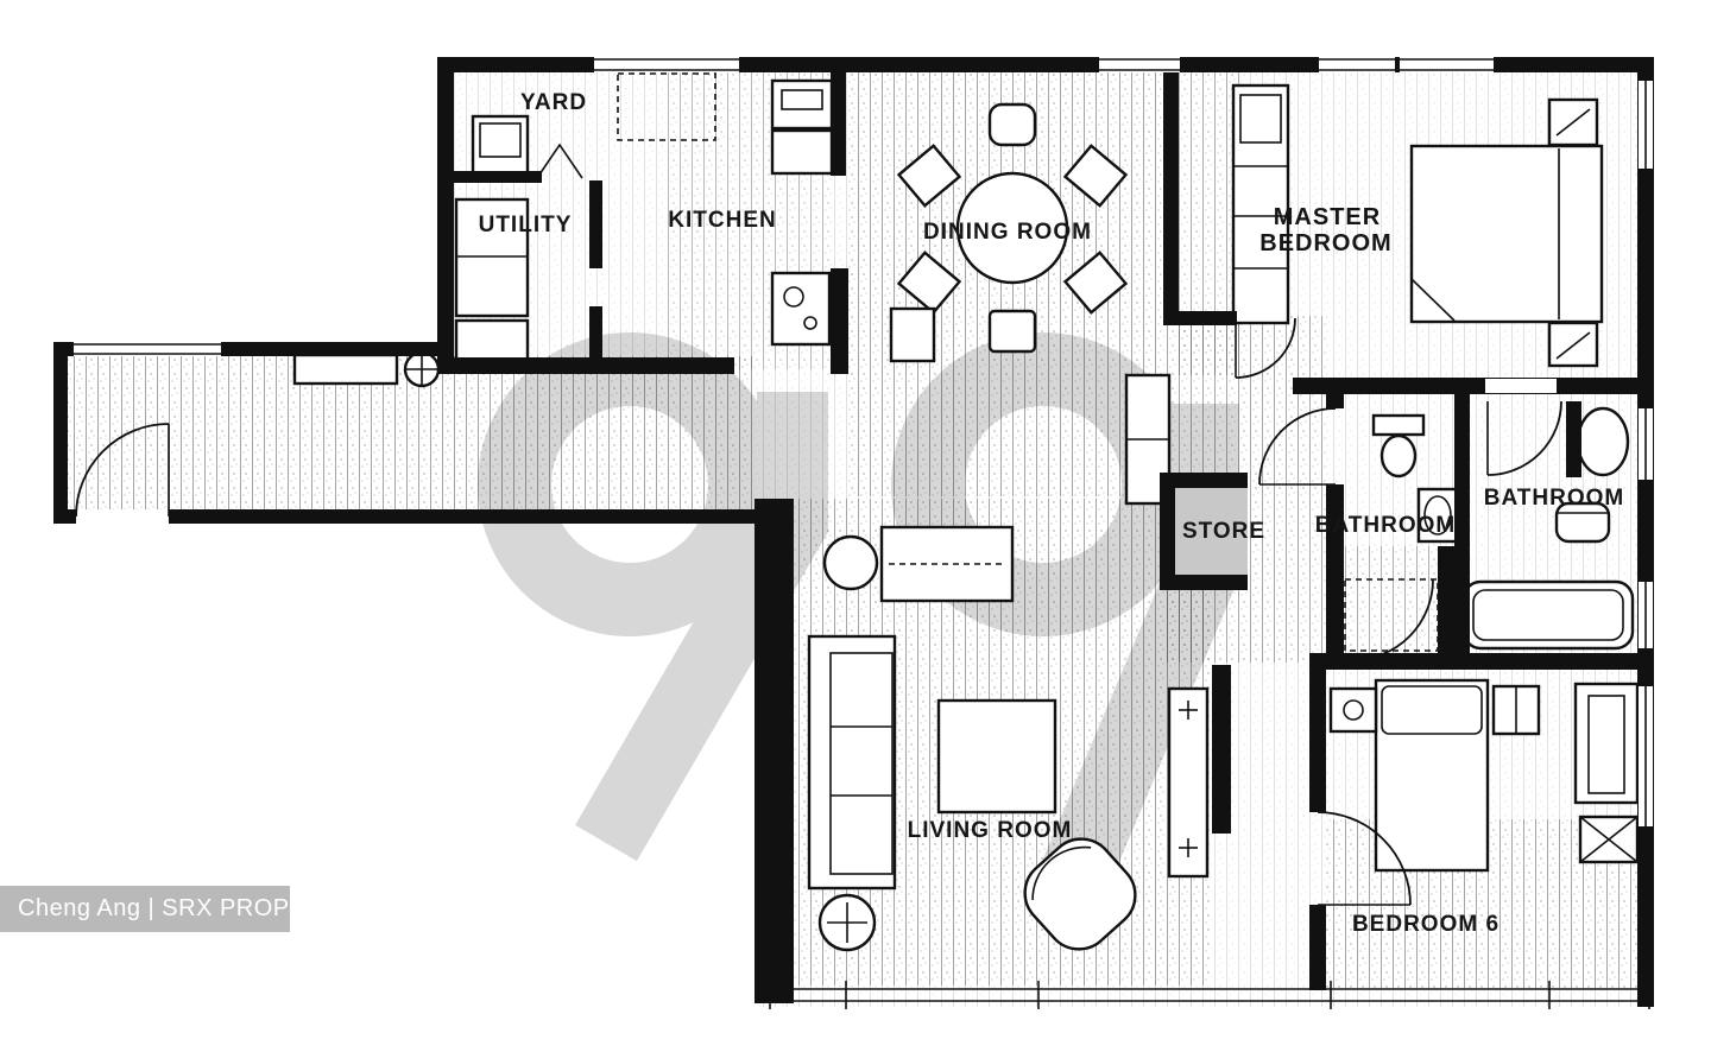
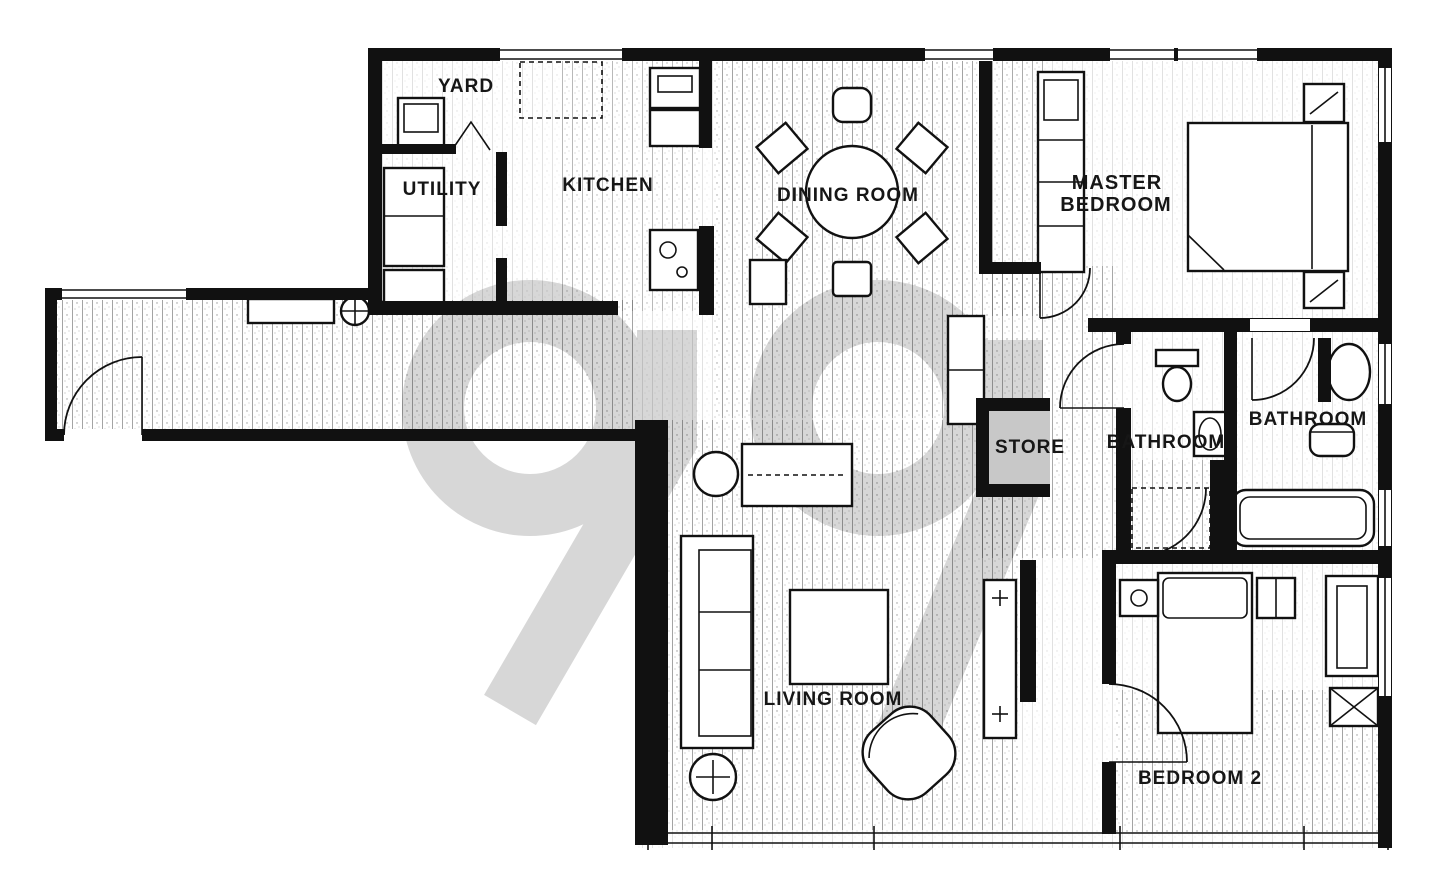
  YARD
  UTILITY
  KITCHEN
  DINING ROOM
  MASTER
  BEDROOM
  STORE
  BATHROOM
  BATHROOM
  LIVING ROOM
- BEDROOM 6
+ BEDROOM 2
- Cheng Ang | SRX PROPERTY
